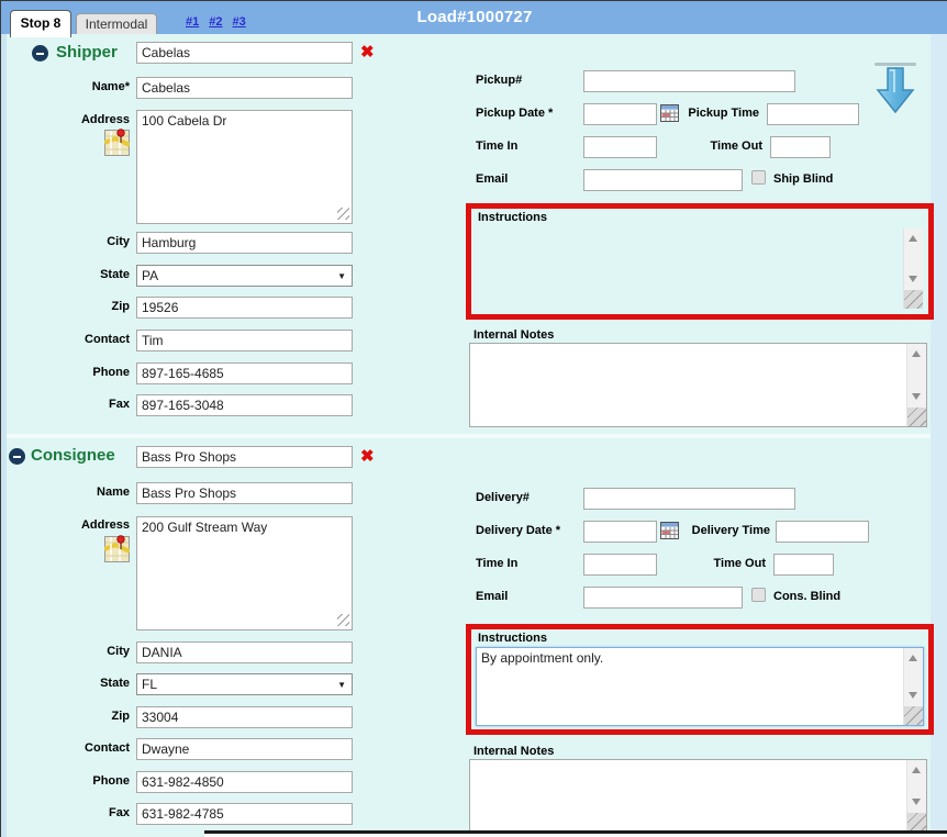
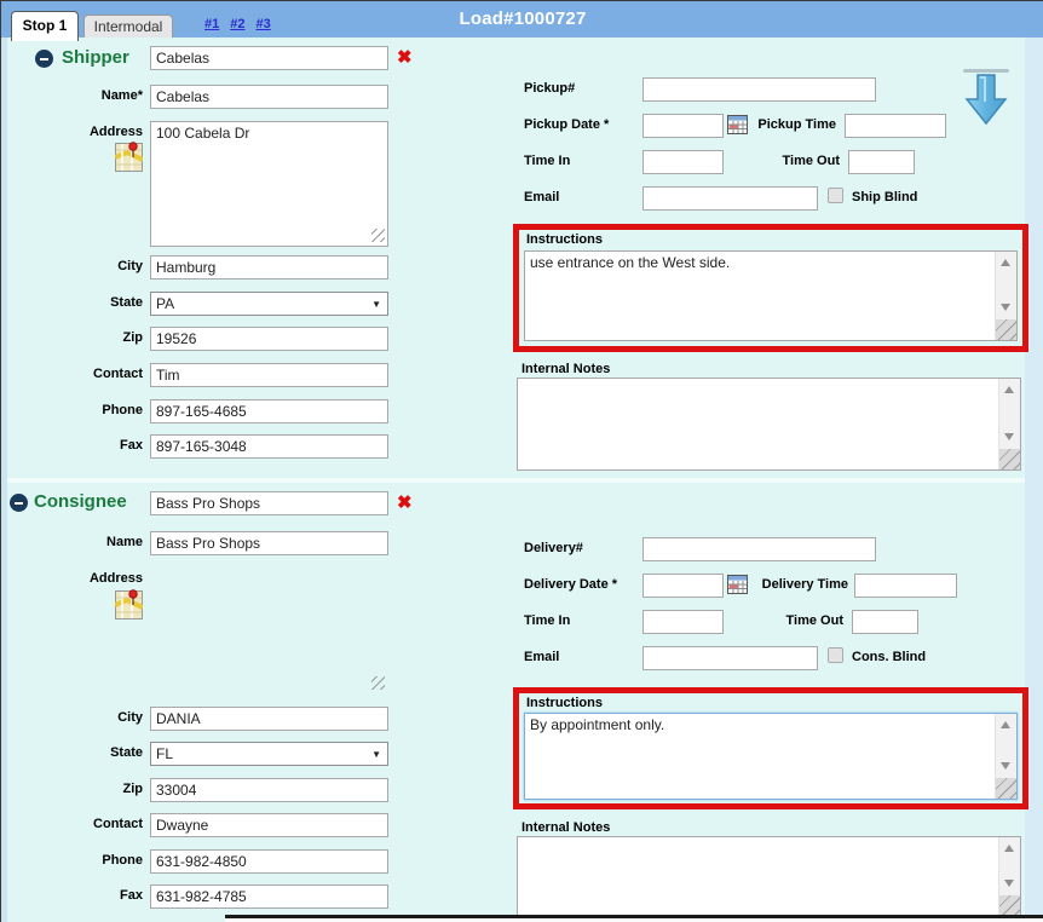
  Load#1000727
  #1
  #2
  #3
- Stop 8
+ Stop 1
  Intermodal
  Shipper
  Cabelas
  ✖
  Name*
  Cabelas
  Address
  100 Cabela Dr
  City
  Hamburg
  State
  PA
  ▼
  Zip
  19526
  Contact
  Tim
  Phone
  897-165-4685
  Fax
  897-165-3048
  Pickup#
  Pickup Date *
  Pickup Time
  Time In
  Time Out
  Email
  Ship Blind
  Instructions
+ use entrance on the West side.
  Internal Notes
  Consignee
  Bass Pro Shops
  ✖
  Name
  Bass Pro Shops
  Address
- 200 Gulf Stream Way
  City
  DANIA
  State
  FL
  ▼
  Zip
  33004
  Contact
  Dwayne
  Phone
  631-982-4850
  Fax
  631-982-4785
  Delivery#
  Delivery Date *
  Delivery Time
  Time In
  Time Out
  Email
  Cons. Blind
  Instructions
  By appointment only.
  Internal Notes
